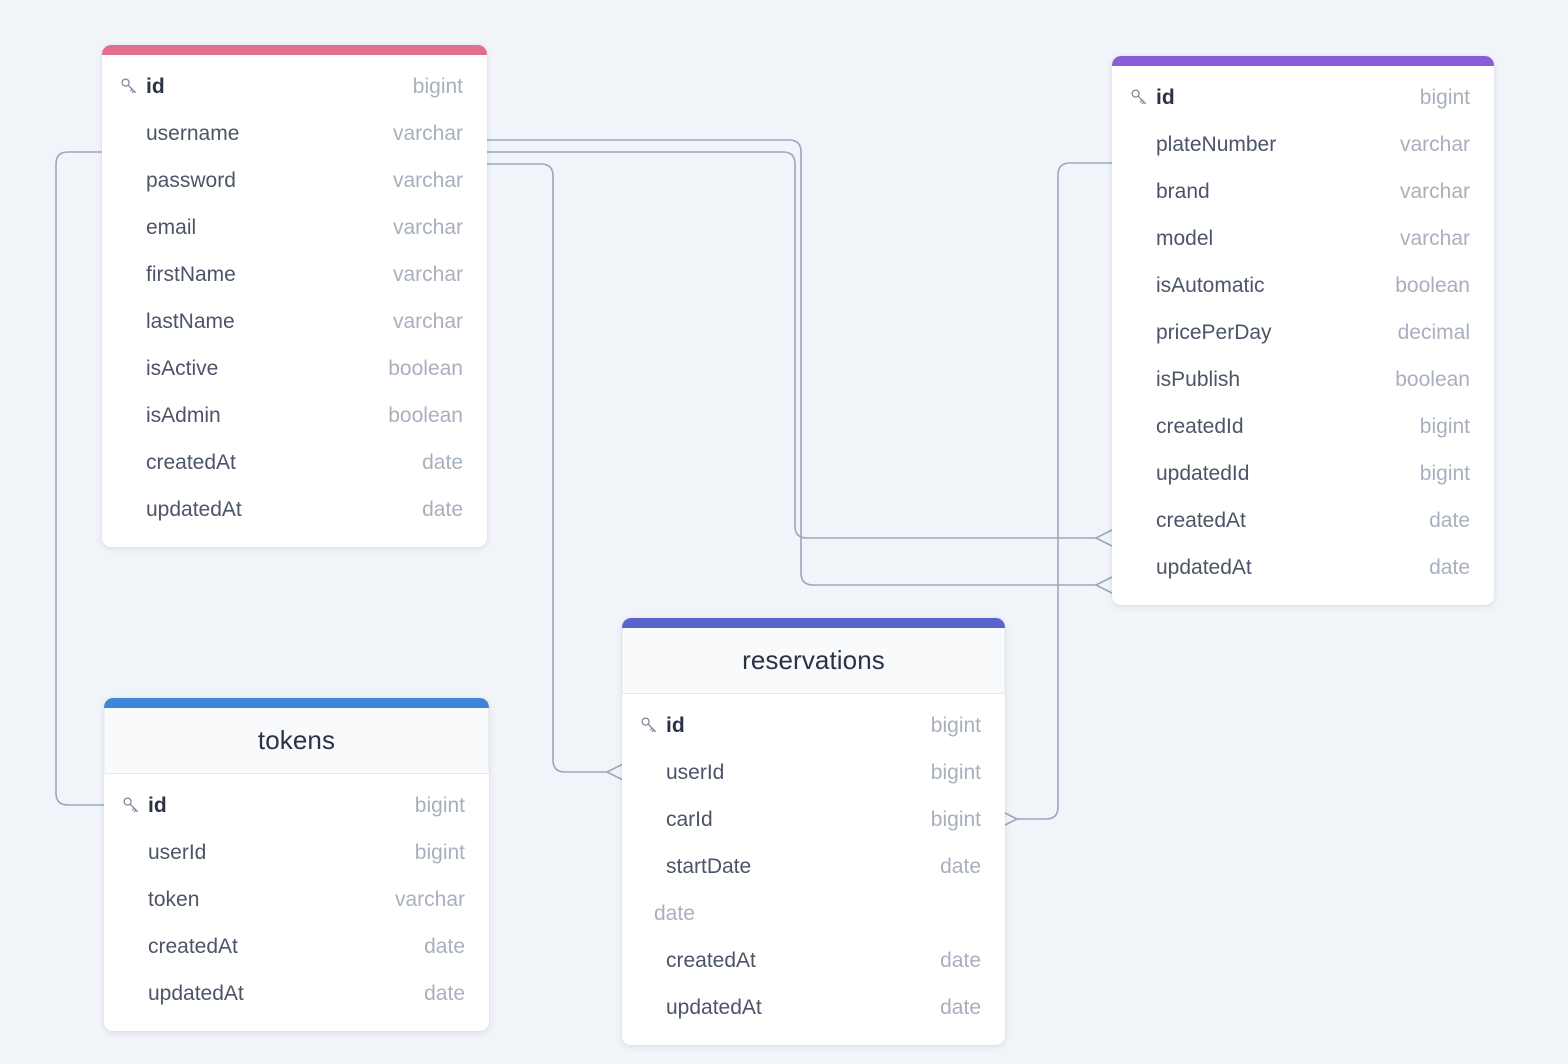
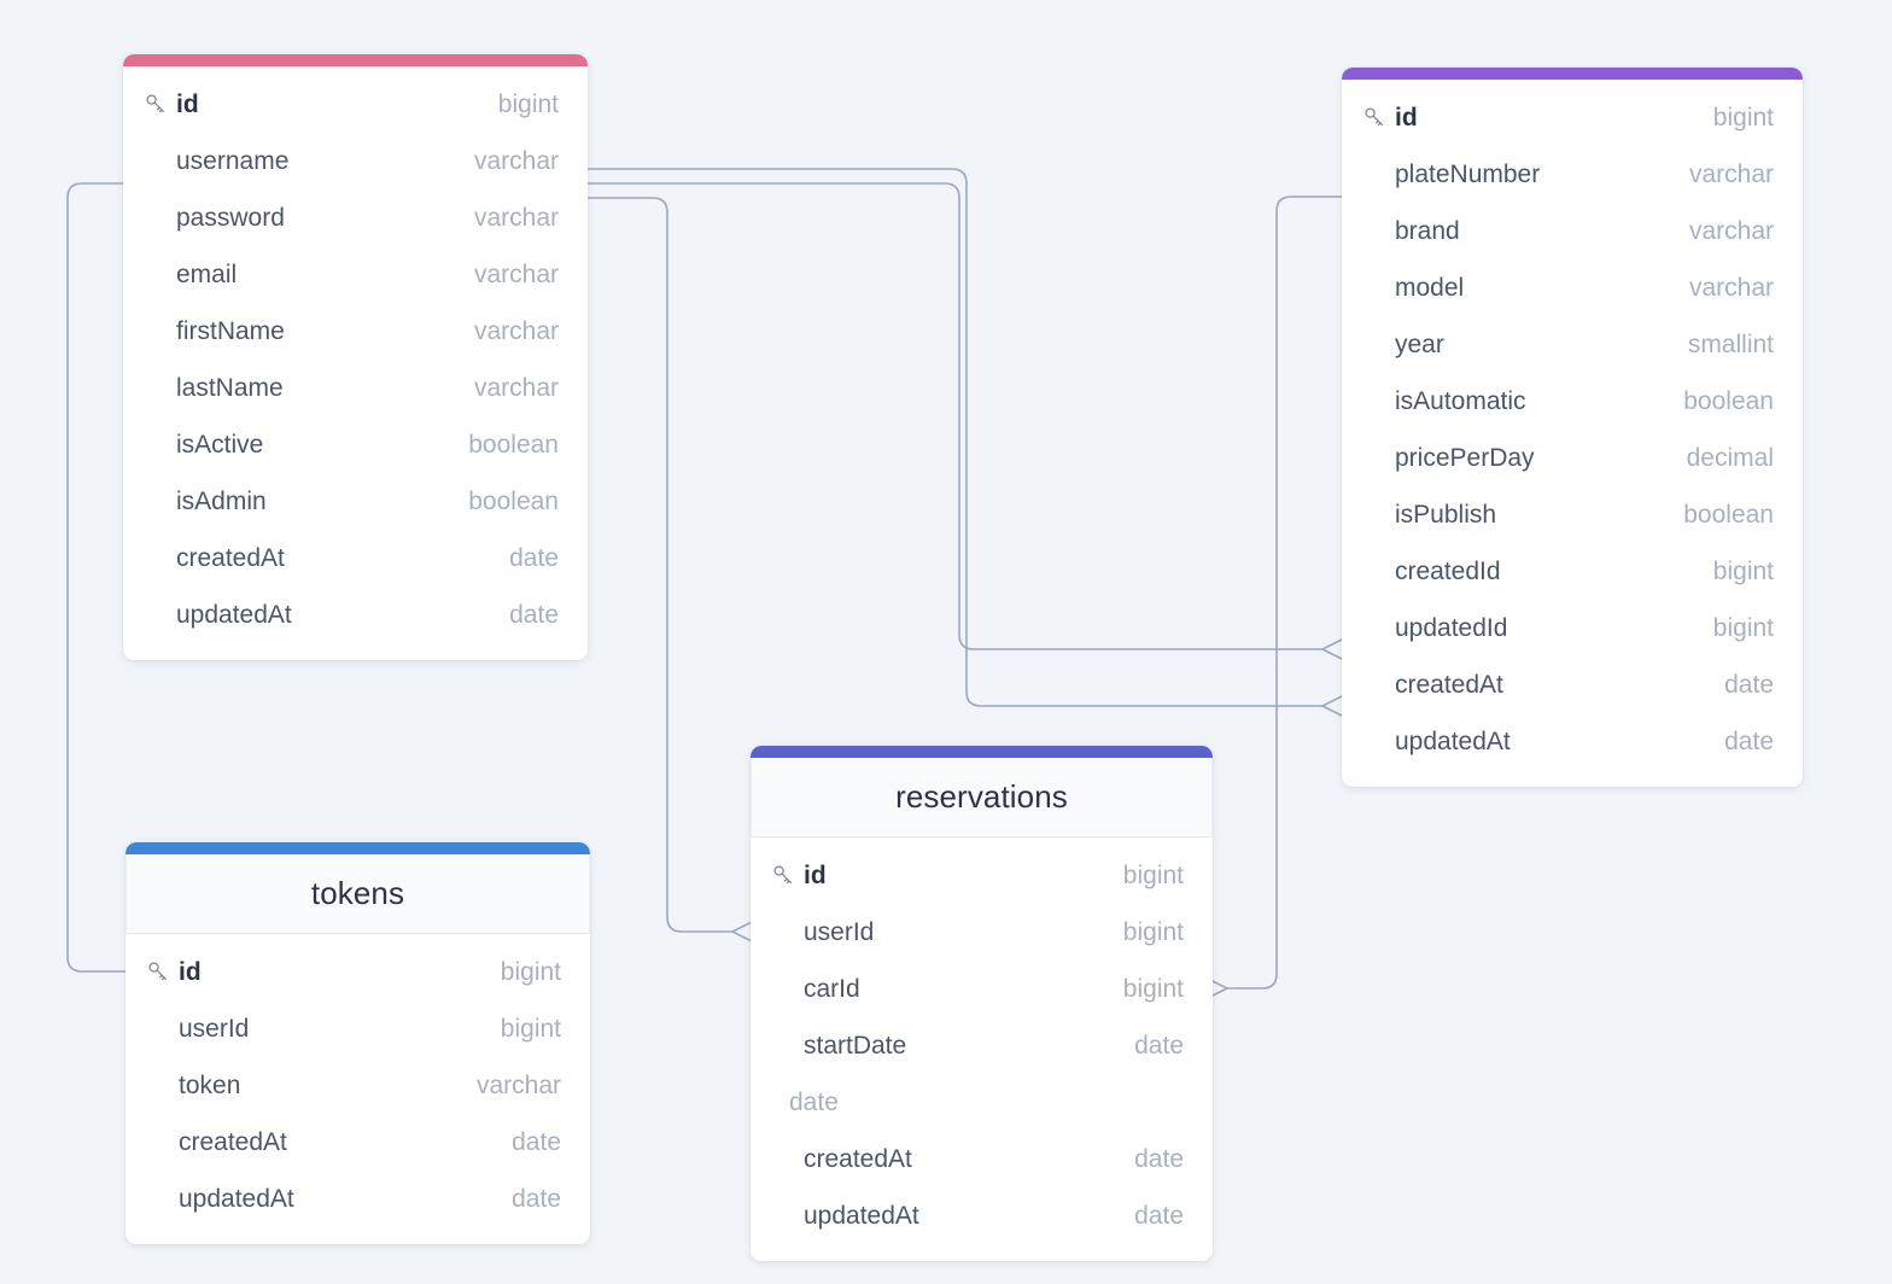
  id
  bigint
  username
  varchar
  password
  varchar
  email
  varchar
  firstName
  varchar
  lastName
  varchar
  isActive
  boolean
  isAdmin
  boolean
  createdAt
  date
  updatedAt
  date
  id
  bigint
  plateNumber
  varchar
  brand
  varchar
  model
  varchar
+ year
+ smallint
  isAutomatic
  boolean
  pricePerDay
  decimal
  isPublish
  boolean
  createdId
  bigint
  updatedId
  bigint
  createdAt
  date
  updatedAt
  date
  reservations
  id
  bigint
  userId
  bigint
  carId
  bigint
  startDate
  date
  date
  createdAt
  date
  updatedAt
  date
  tokens
  id
  bigint
  userId
  bigint
  token
  varchar
  createdAt
  date
  updatedAt
  date
